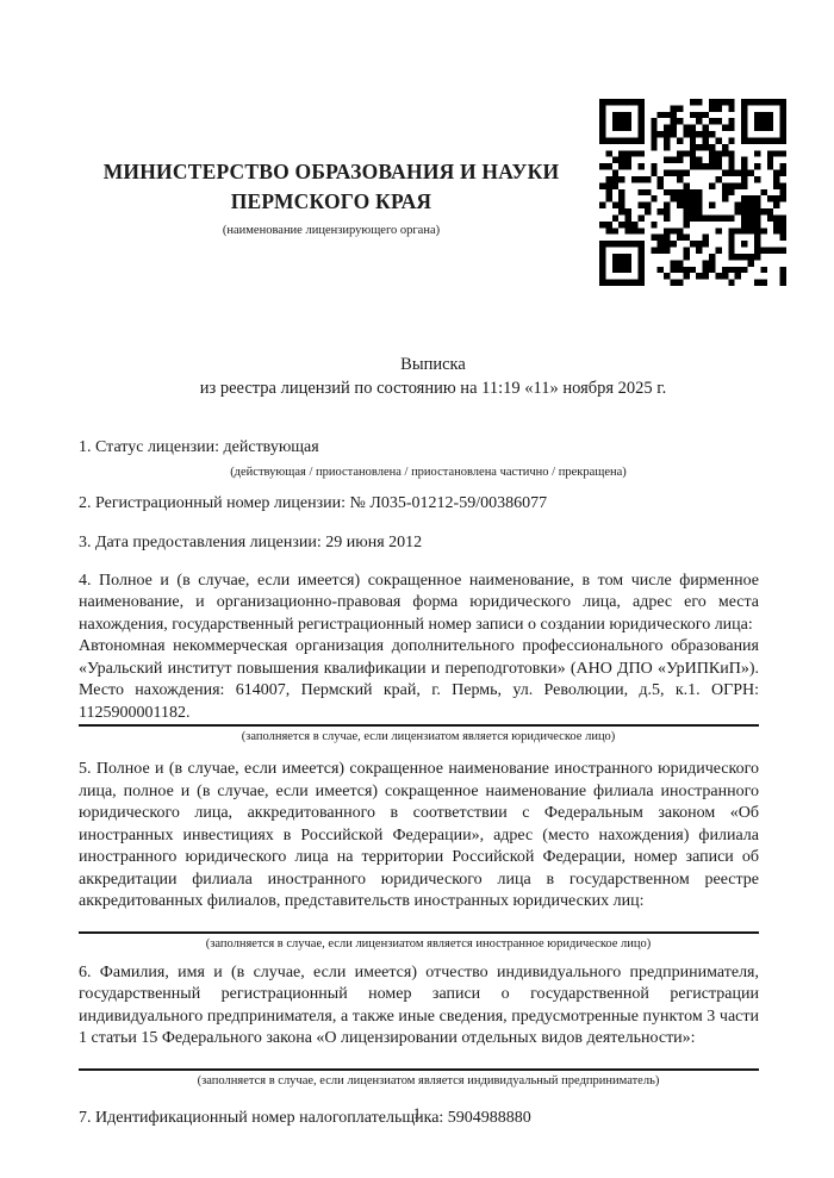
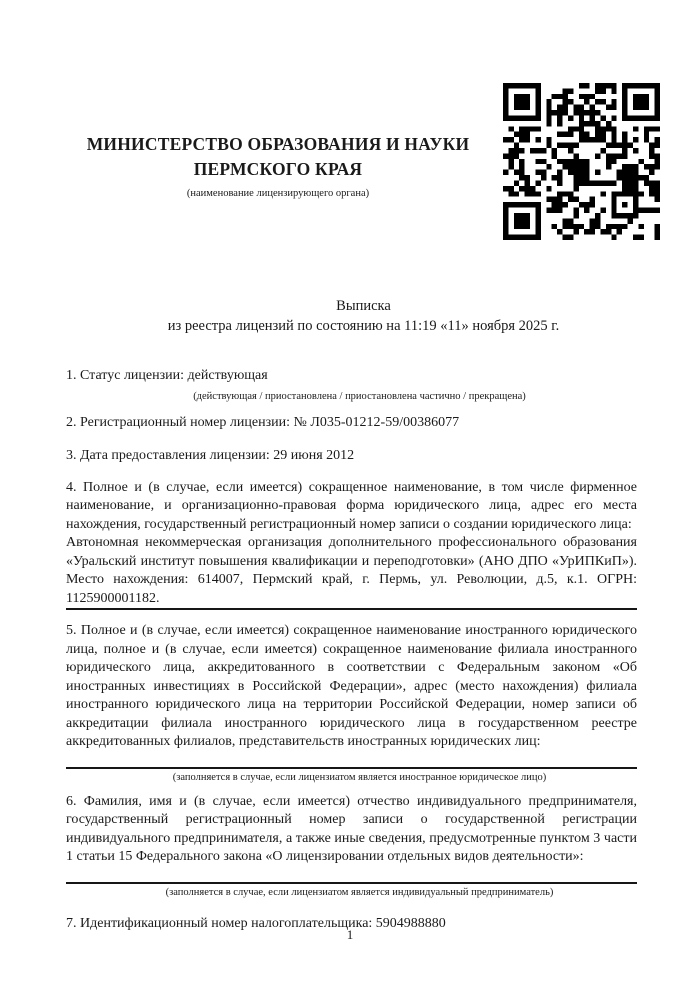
  МИНИСТЕРСТВО ОБРАЗОВАНИЯ И НАУКИ
  ПЕРМСКОГО КРАЯ
  (наименование лицензирующего органа)
  Выписка
  из реестра лицензий по состоянию на 11:19 «11» ноября 2025 г.
  1. Статус лицензии: действующая
  (действующая / приостановлена / приостановлена частично / прекращена)
  2. Регистрационный номер лицензии: № Л035-01212-59/00386077
  3. Дата предоставления лицензии: 29 июня 2012
  4. Полное и (в случае, если имеется) сокращенное наименование, в том числе фирменное наименование, и организационно-правовая форма юридического лица, адрес его места нахождения, государственный регистрационный номер записи о создании юридического лица:
  Автономная некоммерческая организация дополнительного профессионального образования «Уральский институт повышения квалификации и переподготовки» (АНО ДПО «УрИПКиП»). Место нахождения: 614007, Пермский край, г. Пермь, ул. Революции, д.5, к.1. ОГРН: 1125900001182.
- (заполняется в случае, если лицензиатом является юридическое лицо)
  5. Полное и (в случае, если имеется) сокращенное наименование иностранного юридического лица, полное и (в случае, если имеется) сокращенное наименование филиала иностранного юридического лица, аккредитованного в соответствии с Федеральным законом «Об иностранных инвестициях в Российской Федерации», адрес (место нахождения) филиала иностранного юридического лица на территории Российской Федерации, номер записи об аккредитации филиала иностранного юридического лица в государственном реестре аккредитованных филиалов, представительств иностранных юридических лиц:
  (заполняется в случае, если лицензиатом является иностранное юридическое лицо)
  6. Фамилия, имя и (в случае, если имеется) отчество индивидуального предпринимателя, государственный регистрационный номер записи о государственной регистрации индивидуального предпринимателя, а также иные сведения, предусмотренные пунктом 3 части 1 статьи 15 Федерального закона «О лицензировании отдельных видов деятельности»:
  (заполняется в случае, если лицензиатом является индивидуальный предприниматель)
  7. Идентификационный номер налогоплательщика: 5904988880
  1
